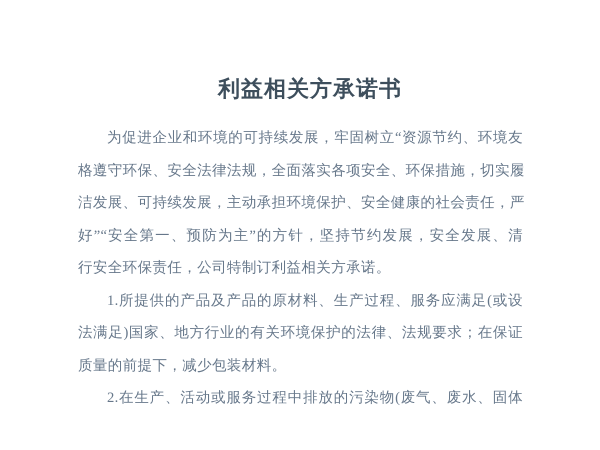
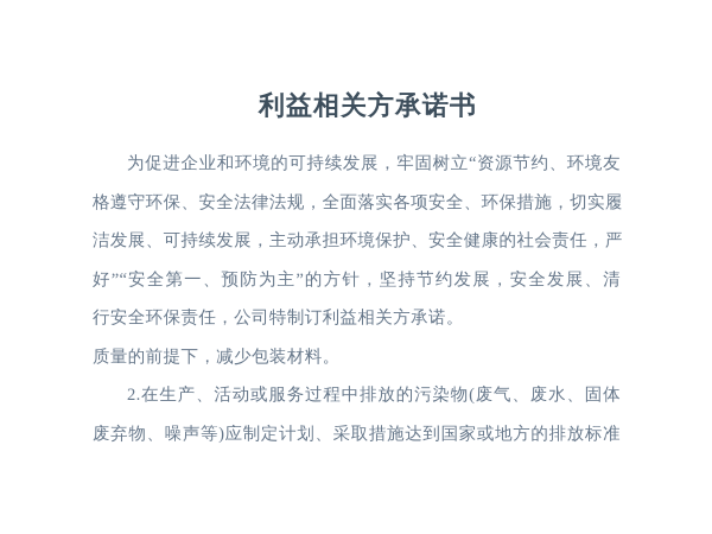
  利益相关方承诺书
  为促进企业和环境的可持续发展，牢固树立“资源节约、环境友
  格遵守环保、安全法律法规，全面落实各项安全、环保措施，切实履
  洁发展、可持续发展，主动承担环境保护、安全健康的社会责任，严
  好”“安全第一、预防为主”的方针，坚持节约发展，安全发展、清
  行安全环保责任，公司特制订利益相关方承诺。
- 1.所提供的产品及产品的原材料、生产过程、服务应满足(或设
- 法满足)国家、地方行业的有关环境保护的法律、法规要求；在保证
  质量的前提下，减少包装材料。
  2.在生产、活动或服务过程中排放的污染物(废气、废水、固体
+ 废弃物、噪声等)应制定计划、采取措施达到国家或地方的排放标准
